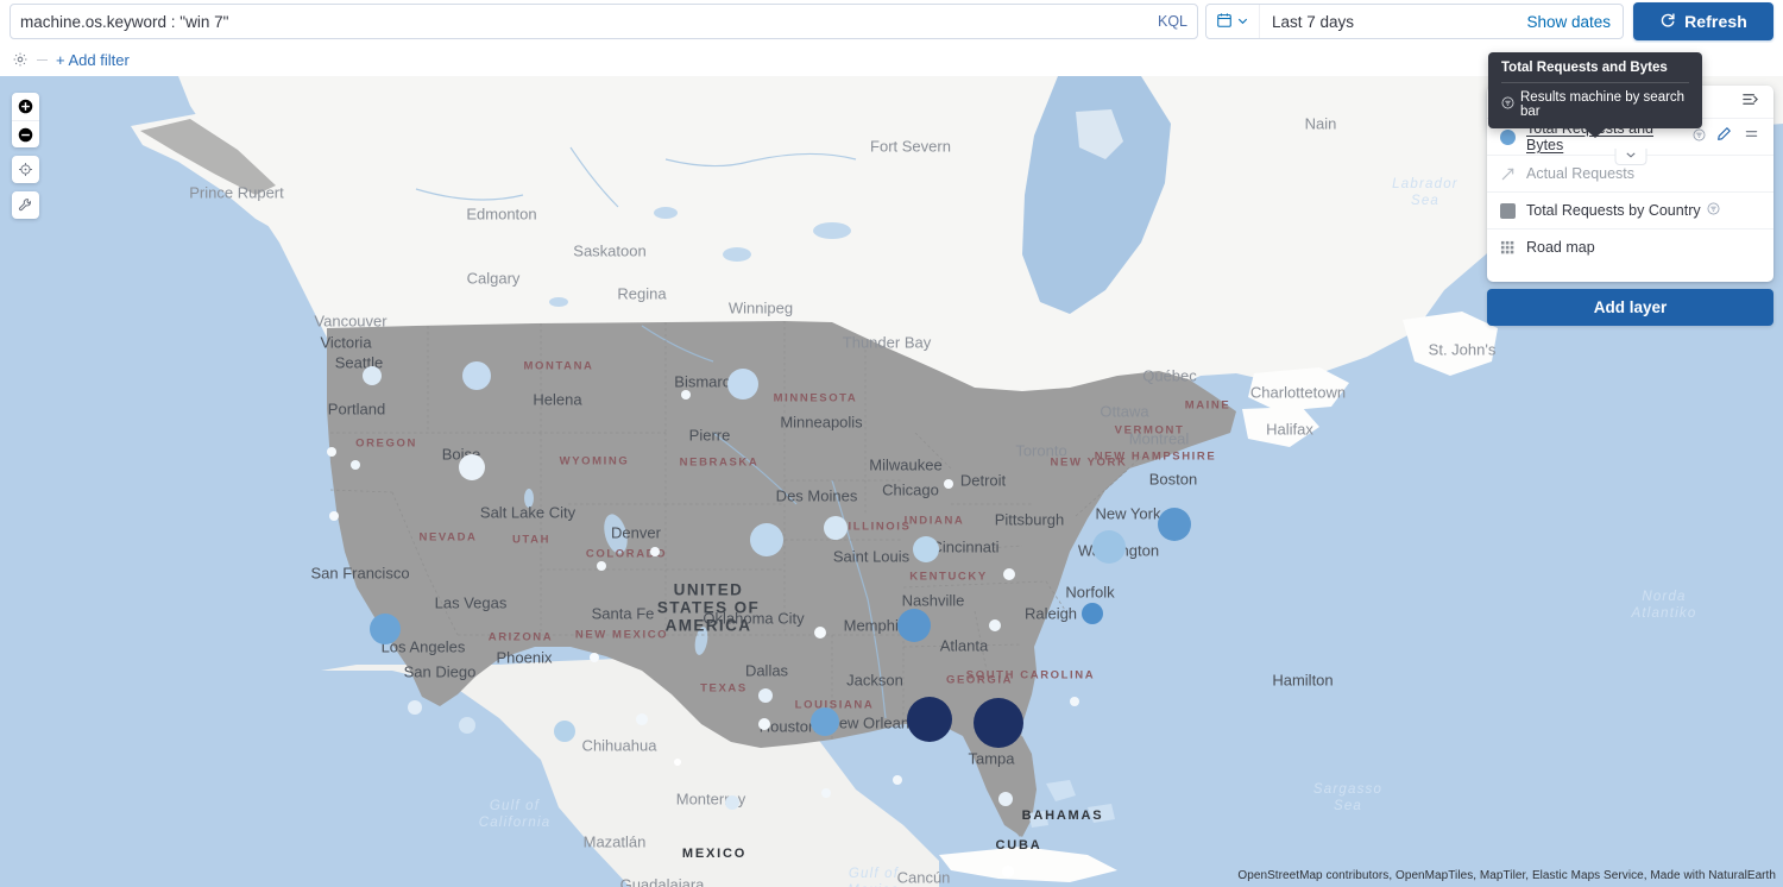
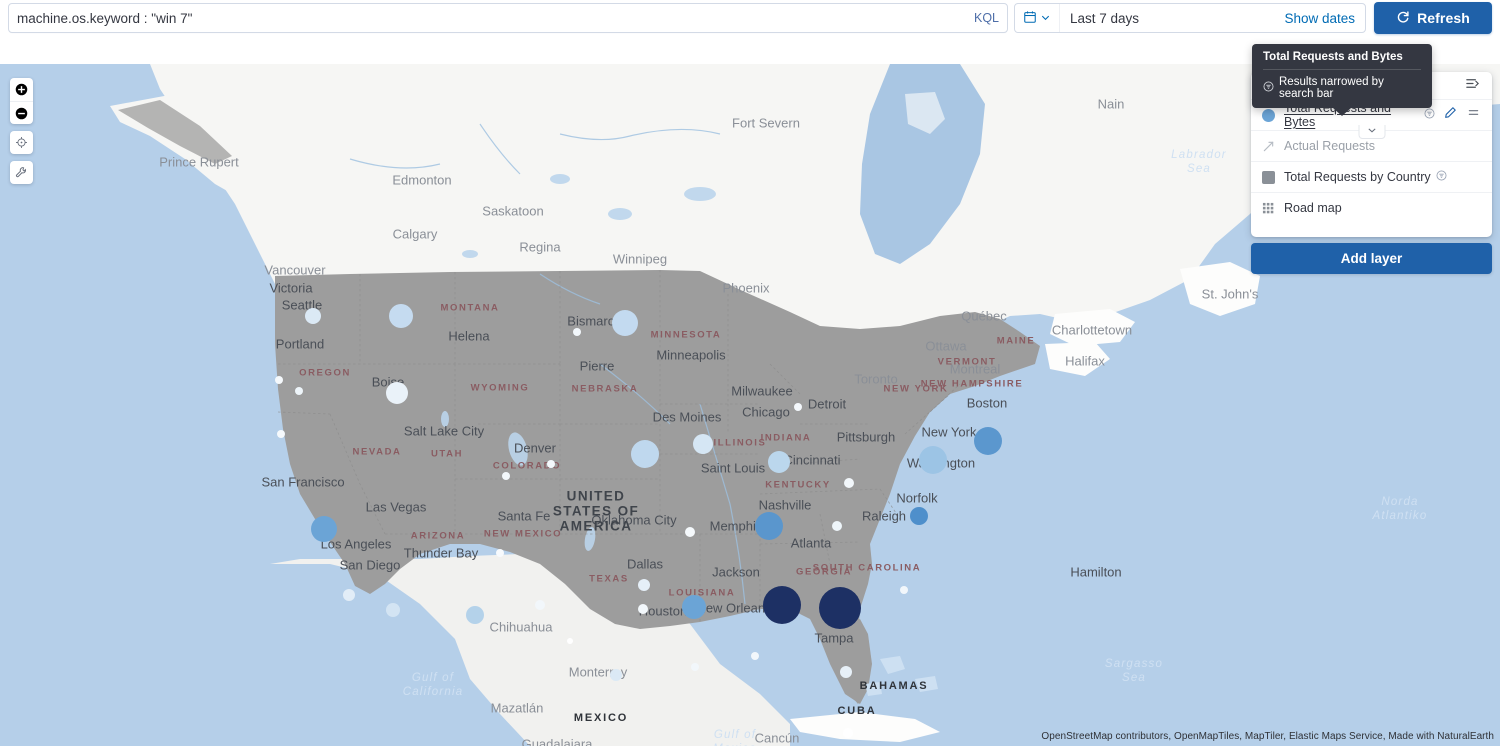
  machine.os.keyword : "win 7"
  KQL
  Last 7 days
  Show dates
  Refresh
- + Add filter
  Prince Rupert
  Edmonton
  Saskatoon
  Calgary
  Regina
  Winnipeg
  Fort Severn
  Nain
- Thunder Bay
+ Phoenix
  Vancouver
  Victoria
  Seattle
  Portland
  Helena
  Bismarc
  Minneapolis
  Pierre
  Milwaukee
  Des Moines
  Chicago
  Detroit
  Toronto
  Québec
  Montreal
  Boston
  Halifax
  Charlottetown
  St. John's
  Salt Lake City
  Denver
  Saint Louis
  incinnati
  Pittsburgh
  New York
  Norfolk
  Nashville
  Raleigh
  Memph
  Atlanta
  Las Vegas
  San Francisco
  Los Angeles
  San Diego
- Phoenix
+ Thunder Bay
  Santa Fe
  Oklahoma City
  Dallas
  ousto
  Jackson
  ew Orlean
  Tampa
  Chihuahua
  Montery
  Mazatlán
  Guadalajara
  Cancún
  Hamilton
  MONTANA
  OREGON
  WYOMING
  MINNESOTA
  NEVADA
  UTAH
  NEBRASKA
  COLORAO
  ILLINOIS
  INDIANA
  KENTUCKY
  ARIZONA
  NEW MEXICO
  TEXAS
  LOUISIANA
  GEORGIA
  VERMONT
  NEW HAMPSHIRE
  NEW YORK
  MAINE
  SOUTH CAROLINA
  MEXICO
  CUBA
  BAHAMAS
  UNITED
  STATES OF
  AMERICA
  Labrador
  Sea
  Norda
  Atlantiko
  Sargasso
  Sea
  Gulf of
  Gulf of
  California
  OpenStreetMap contributors, OpenMapTiles, MapTiler, Elastic Maps Service, Made with NaturalEarth
  Total Requests and Bytes
  Actual Requests
  Total Requests by Country
  Road map
  Add layer
  Total Requests and Bytes
- Results machine by search bar
+ Results narrowed by search bar
